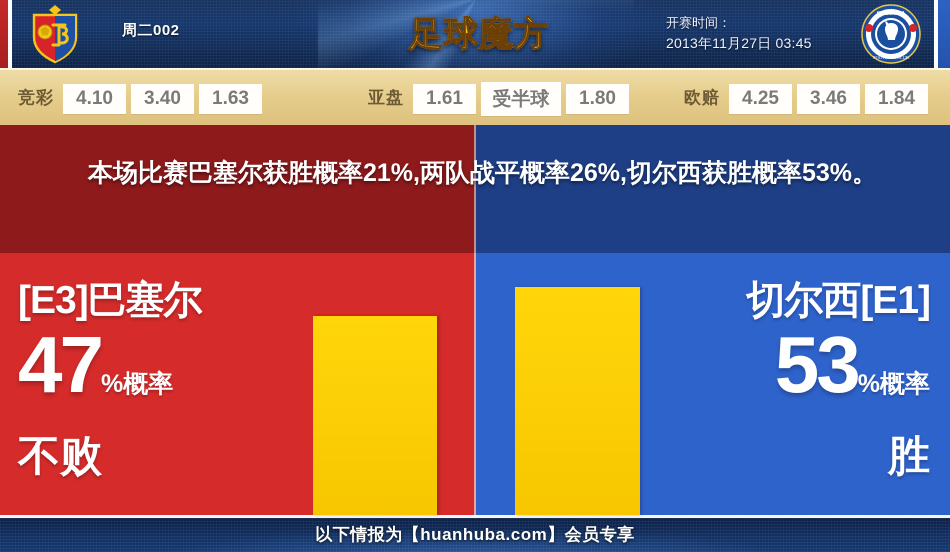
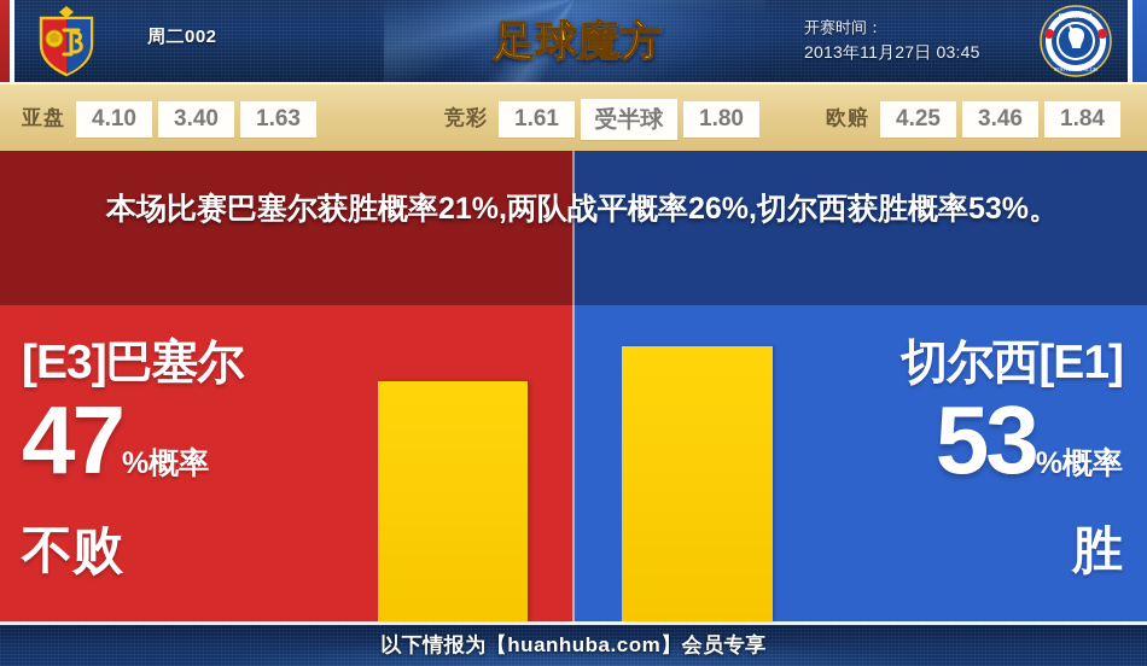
  周二002
  足球魔方
  开赛时间：
  2013年11月27日 03:45
- 竞彩
+ 亚盘
  4.10
  3.40
  1.63
- 亚盘
+ 竞彩
  1.61
  受半球
  1.80
  欧赔
  4.25
  3.46
  1.84
  本场比赛巴塞尔获胜概率21%,两队战平概率26%,切尔西获胜概率53%。
  [E3]巴塞尔
  47%概率
  不败
  切尔西[E1]
  53%概率
  胜
  以下情报为【huanhuba.com】会员专享
